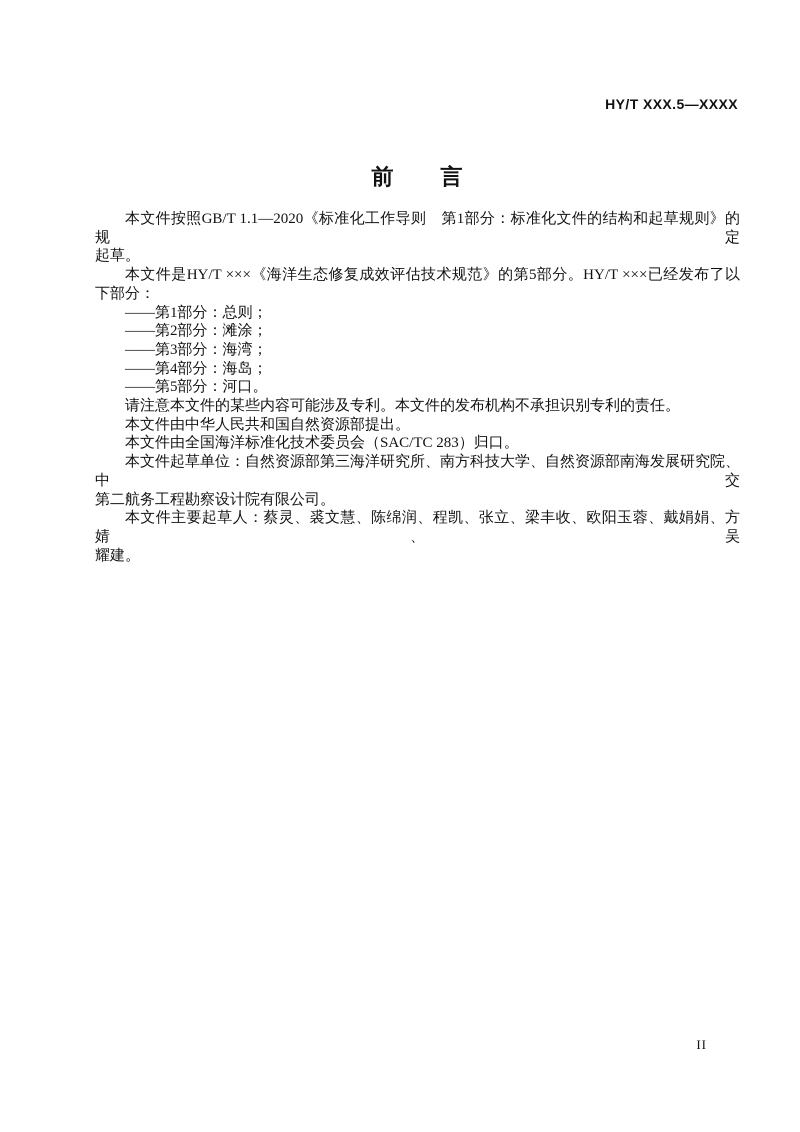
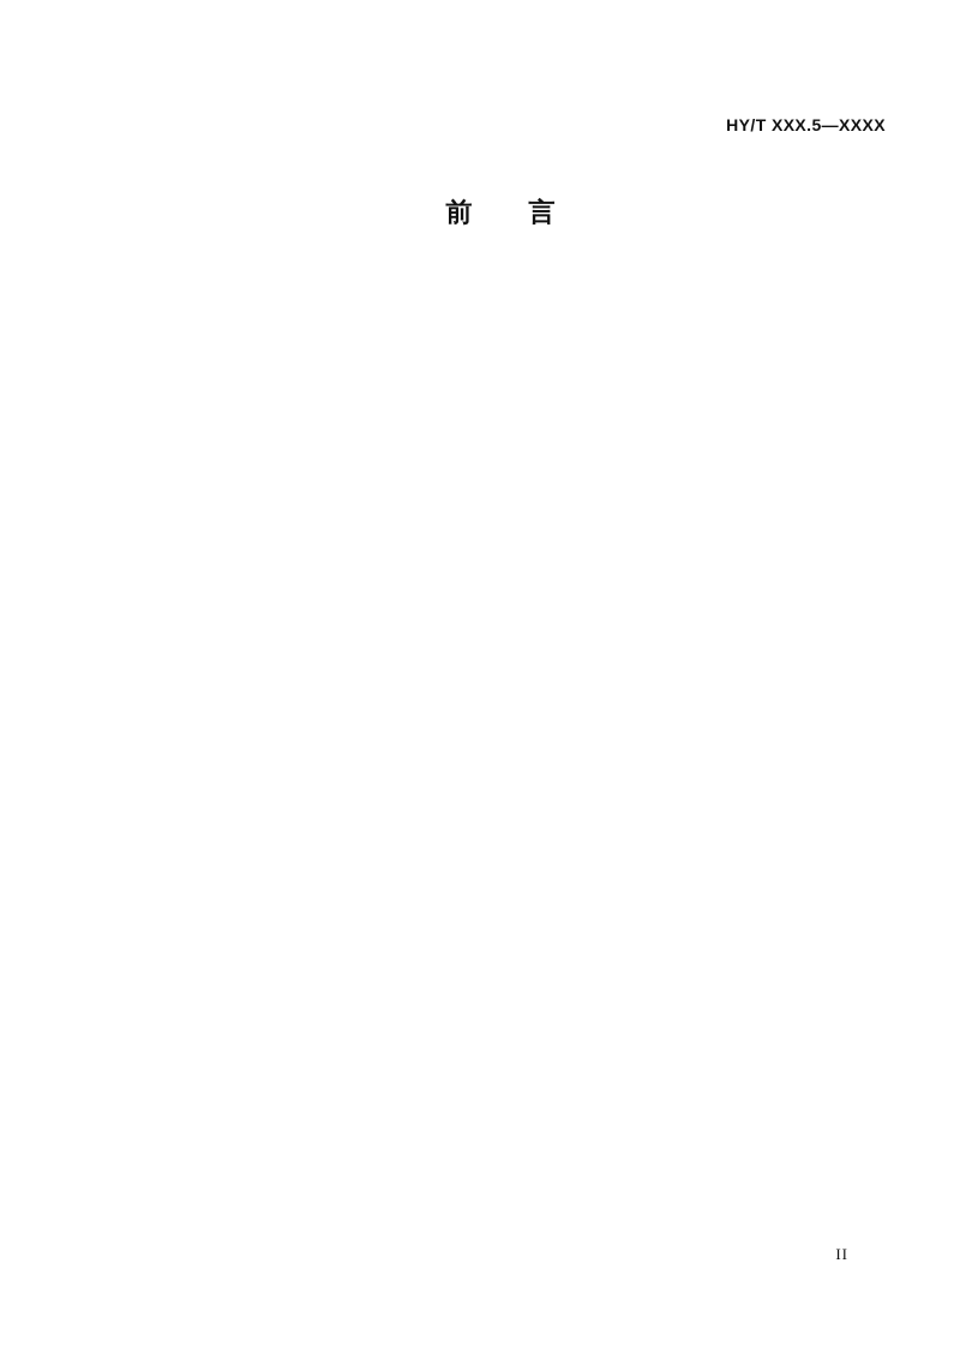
  HY/T XXX.5—XXXX
  前 言
- 本文件按照GB/T 1.1—2020《标准化工作导则 第1部分：标准化文件的结构和起草规则》的规定
- 起草。
- 本文件是HY/T ×××《海洋生态修复成效评估技术规范》的第5部分。HY/T ×××已经发布了以
- 下部分：
- ——第1部分：总则；
- ——第2部分：滩涂；
- ——第3部分：海湾；
- ——第4部分：海岛；
- ——第5部分：河口。
- 请注意本文件的某些内容可能涉及专利。本文件的发布机构不承担识别专利的责任。
- 本文件由中华人民共和国自然资源部提出。
- 本文件由全国海洋标准化技术委员会（SAC/TC 283）归口。
- 本文件起草单位：自然资源部第三海洋研究所、南方科技大学、自然资源部南海发展研究院、中交
- 第二航务工程勘察设计院有限公司。
- 本文件主要起草人：蔡灵、裘文慧、陈绵润、程凯、张立、梁丰收、欧阳玉蓉、戴娟娟、方婧、吴
- 耀建。
  II
